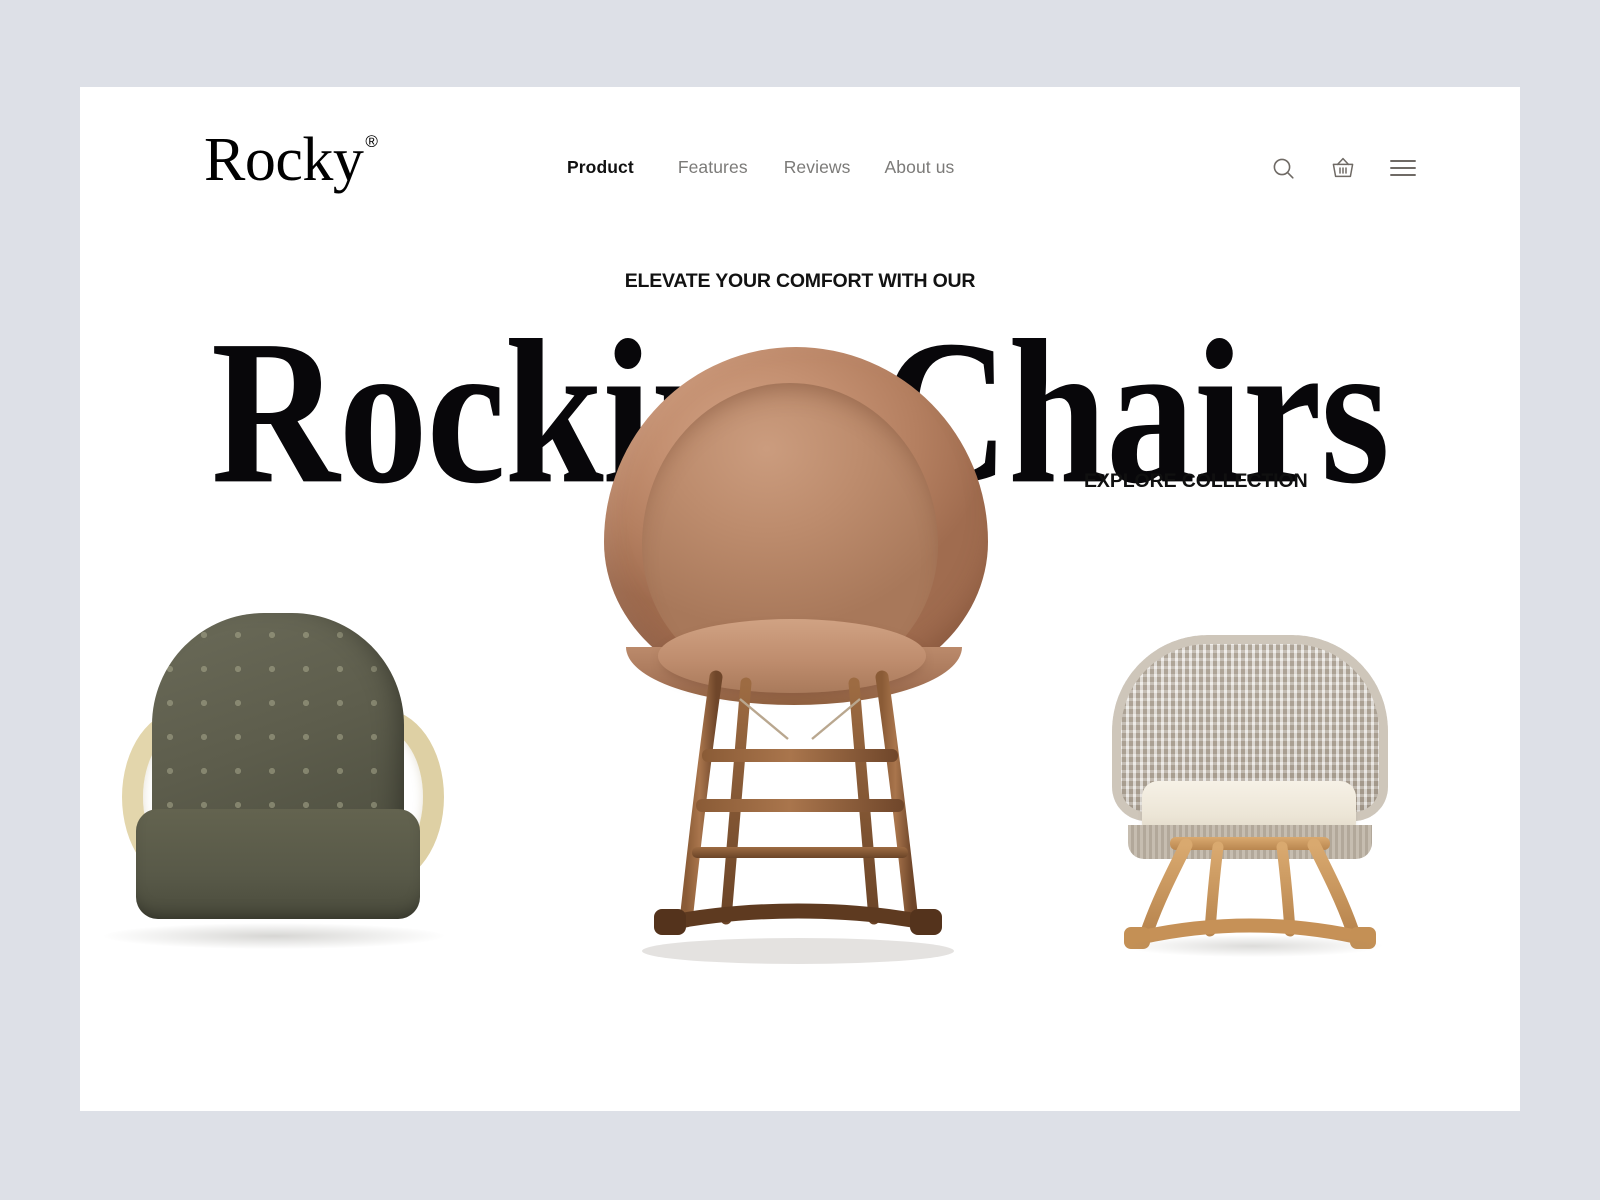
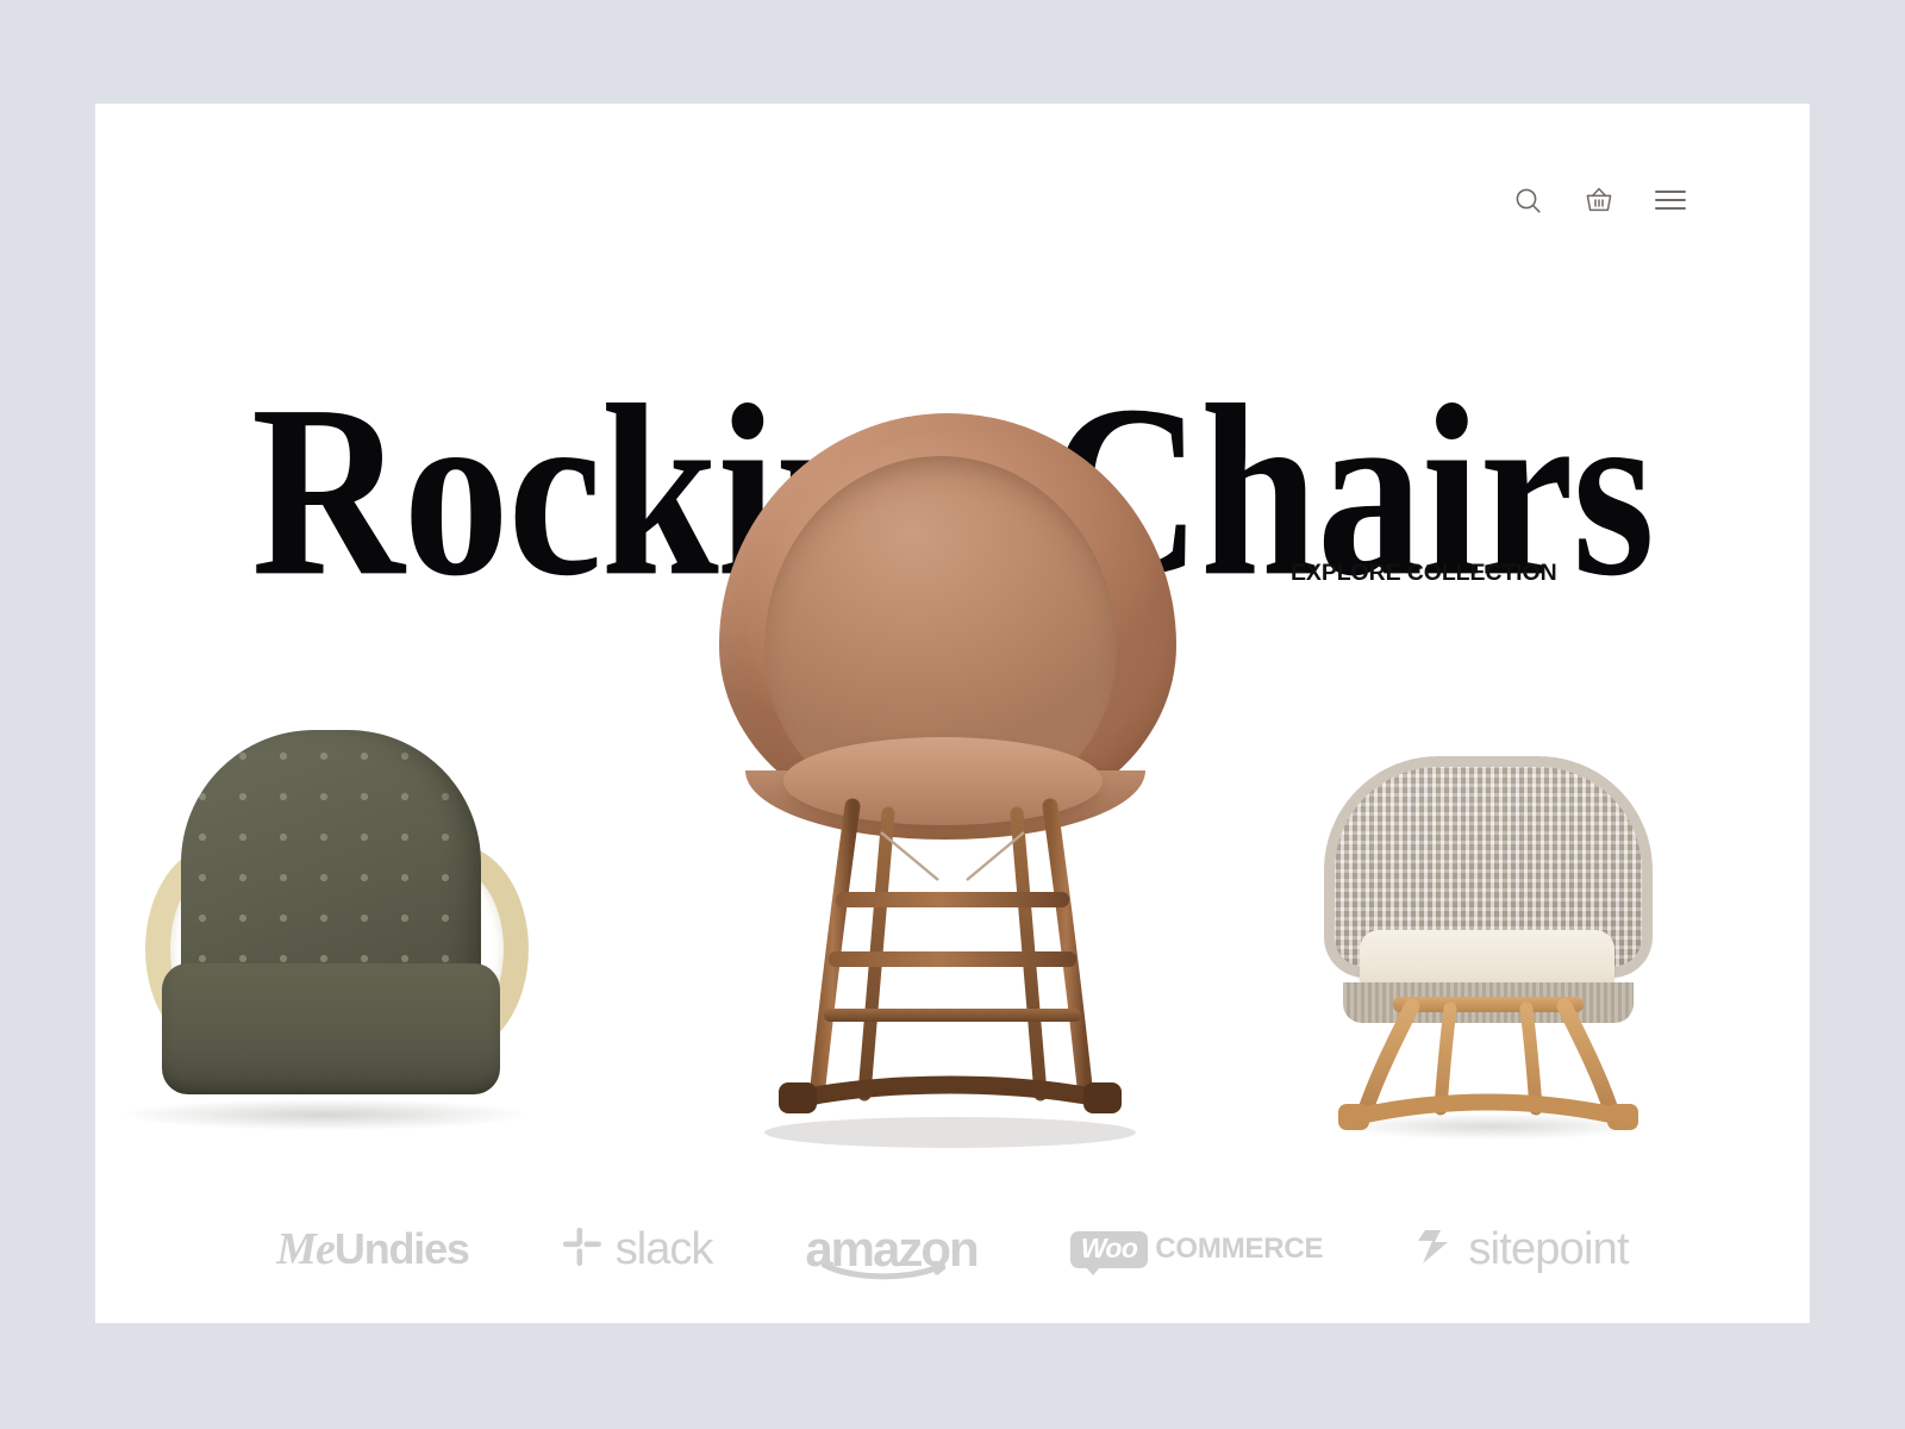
- Rocky
- ®
- Product
- Features
- Reviews
- About us
- ELEVATE YOUR COMFORT WITH OUR
  Rocki Chairs
  EXPLORE COLLECTION
+ Me
+ Undies
+ slack
+ amazon
+ Woo
+ COMMERCE
+ sitepoint
